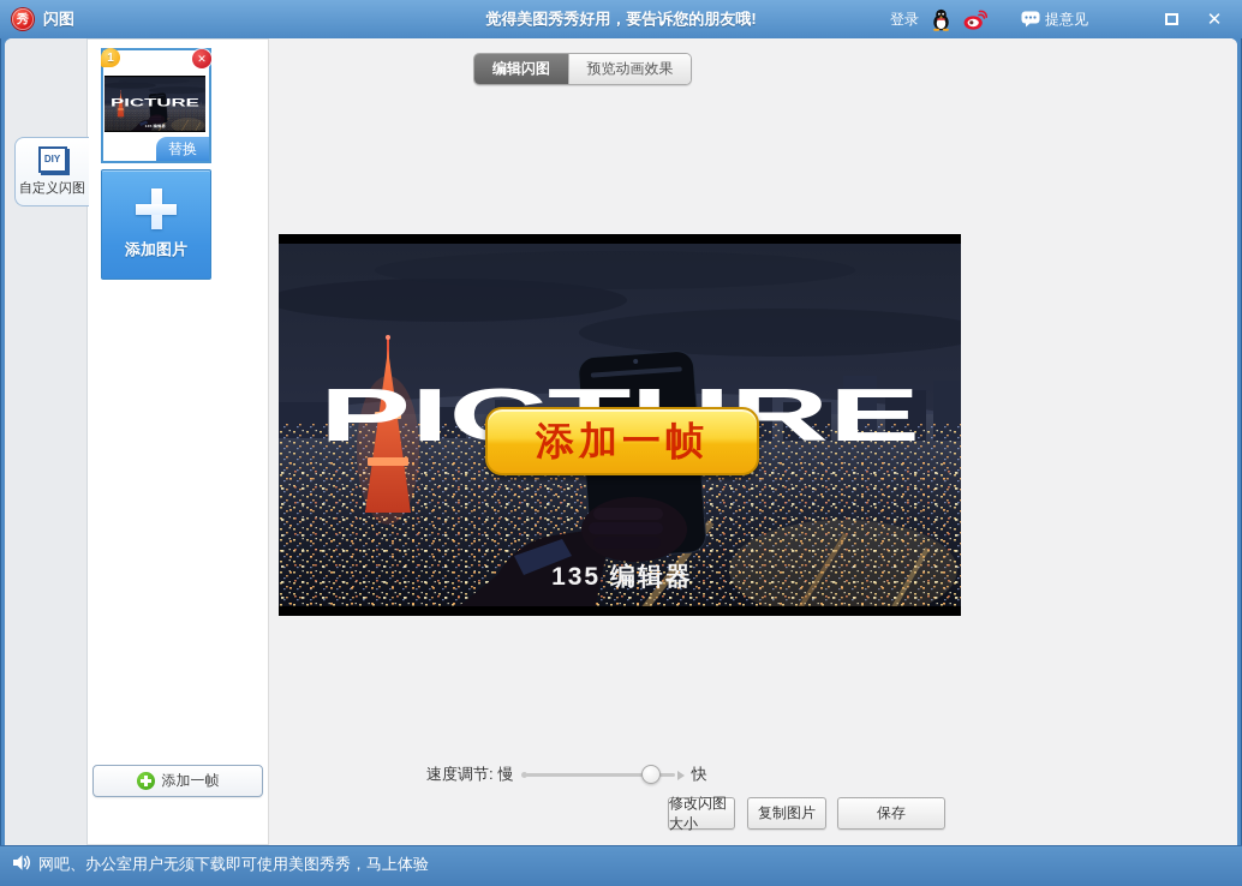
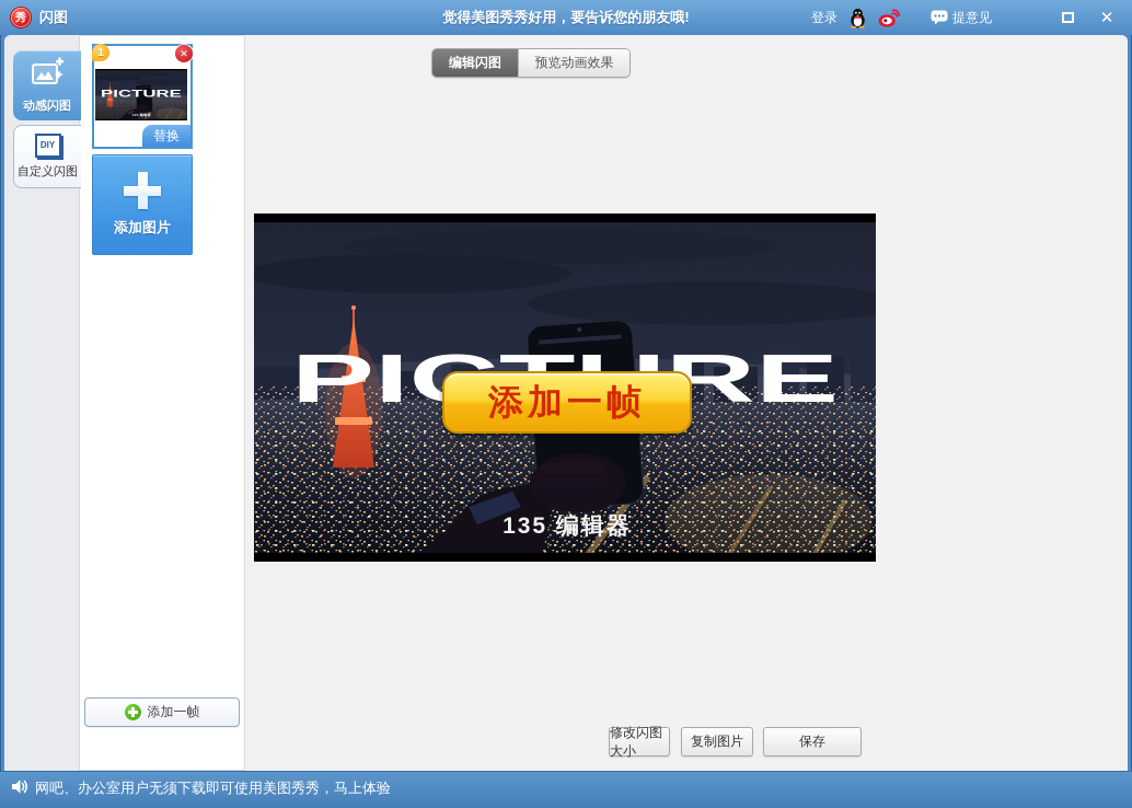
  秀
  闪图
  觉得美图秀秀好用，要告诉您的朋友哦!
  登录
  提意见
  ✕
+ 动感闪图
  DIY
  自定义闪图
  1
  ✕
  替换
  添加图片
  添加一帧
  编辑闪图
  预览动画效果
  135 编辑器
  添加一帧
- 速度调节:
- 慢
- 快
  修改闪图大小
  复制图片
  保存
  网吧、办公室用户无须下载即可使用美图秀秀，马上体验
